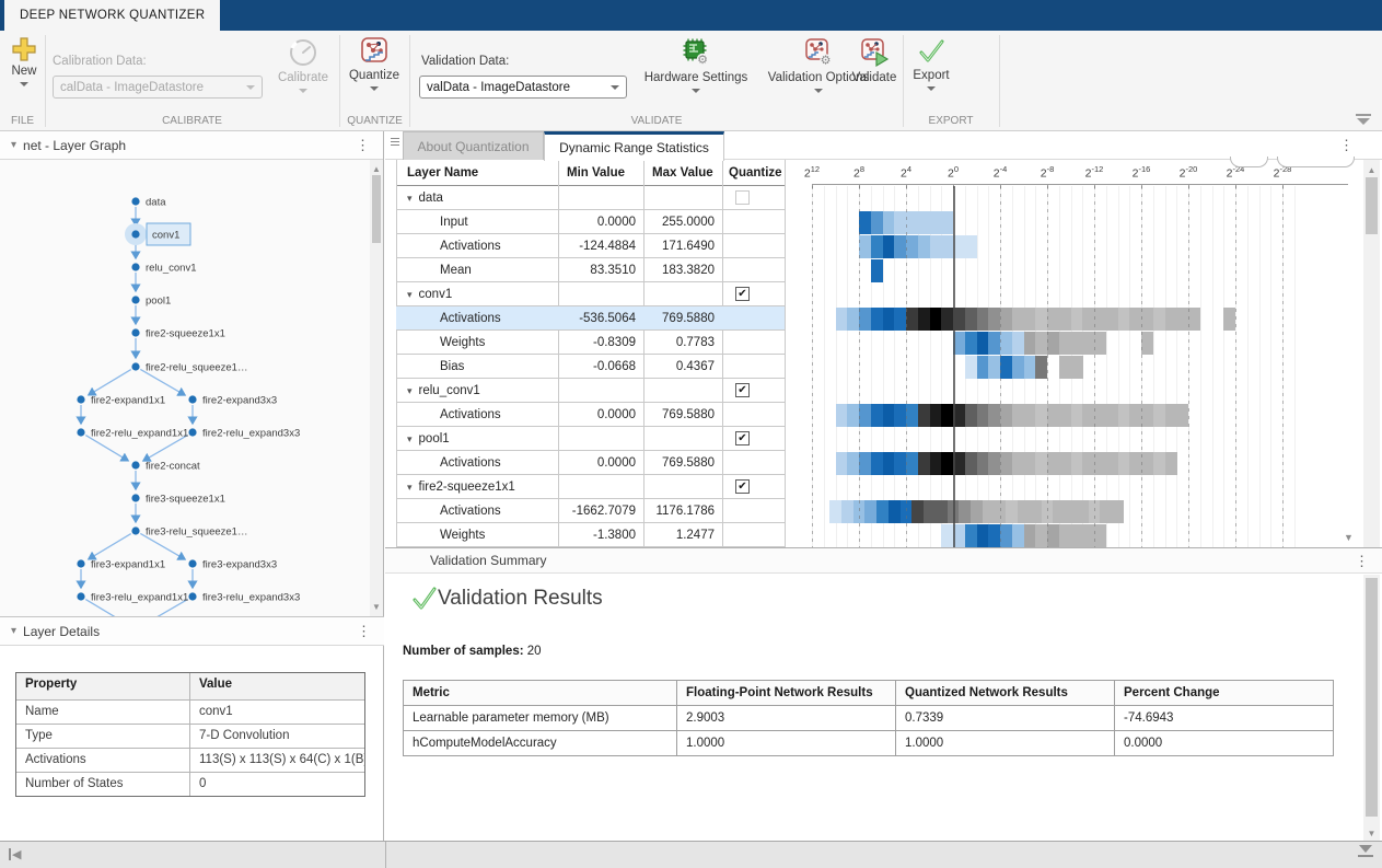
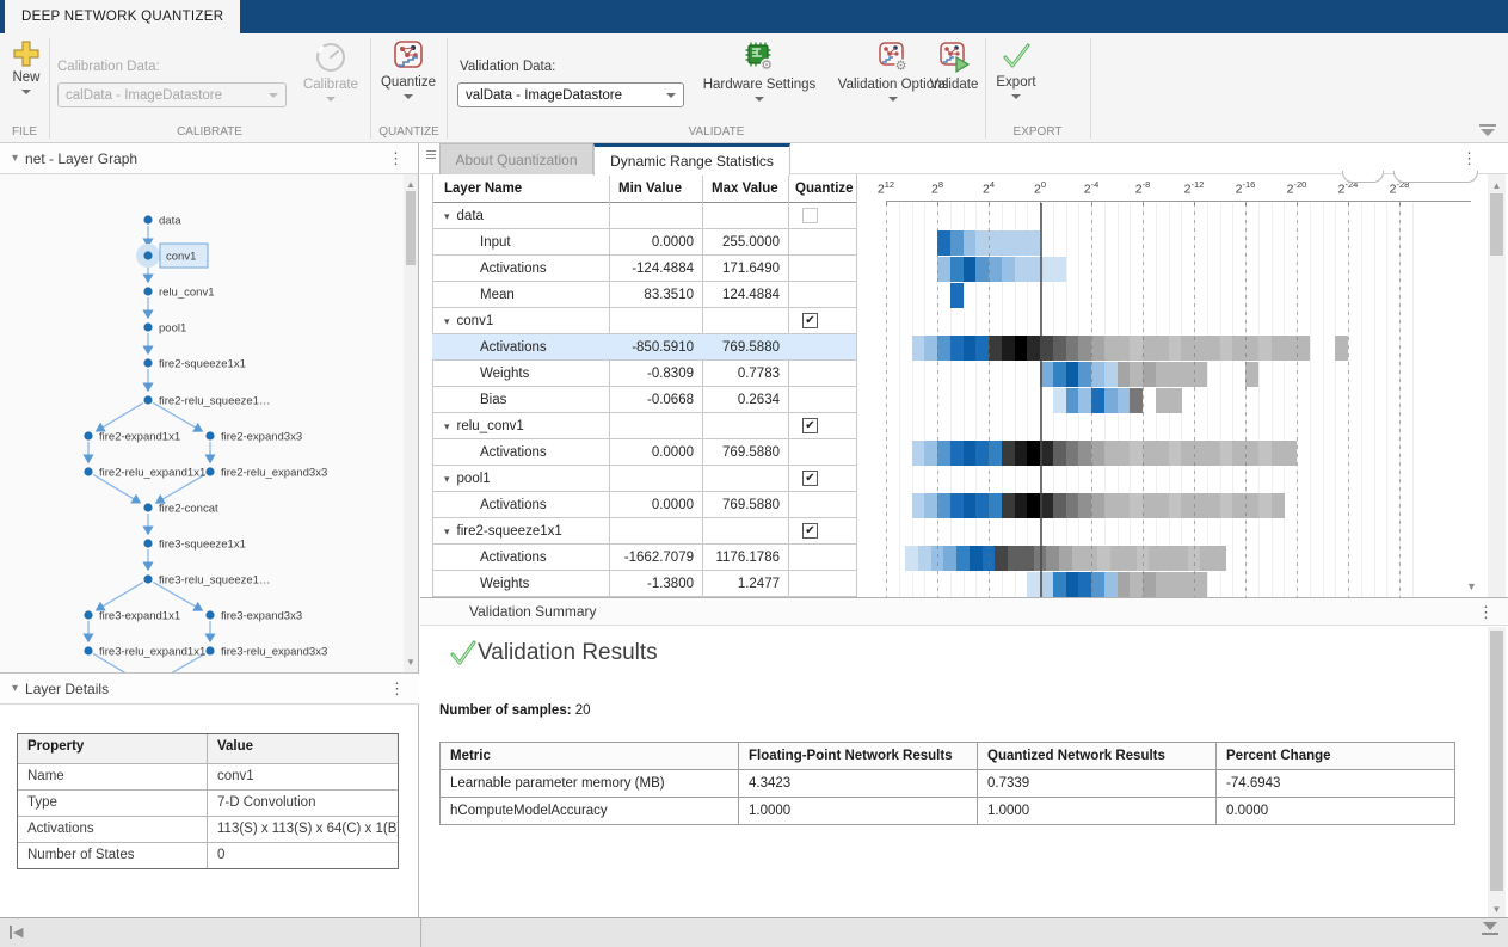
  DEEP NETWORK QUANTIZER
  New
  Calibration Data:
  calData - ImageDatastore
  Calibrate
  Quantize
  Validation Data:
  valData - ImageDatastore
  ⚙
  Hardware Settings
  ⚙
  Validation Options
  Validate
  Export
  FILE
  CALIBRATE
  QUANTIZE
  VALIDATE
  EXPORT
  ▾
  net - Layer Graph
  ⋮
  data
  conv1
  relu_conv1
  pool1
  fire2-squeeze1x1
  fire2-relu_squeeze1…
  fire2-expand1x1
  fire2-expand3x3
  fire2-relu_expand1x1
  fire2-relu_expand3x3
  fire2-concat
  fire3-squeeze1x1
  fire3-relu_squeeze1…
  fire3-expand1x1
  fire3-expand3x3
  fire3-relu_expand1x1
  fire3-relu_expand3x3
  ▲
  ▼
  ▾
  Layer Details
  ⋮
  Property
  Value
  Name
  conv1
  Type
  7-D Convolution
  Activations
  113(S) x 113(S) x 64(C) x 1(B
  Number of States
  0
  About Quantization
  Dynamic Range Statistics
  ⋮
  Layer Name
  Min Value
  Max Value
  Quantize
  ▾
  data
  Input
  0.0000
  255.0000
  Activations
  -124.4884
  171.6490
  Mean
  83.3510
- 183.3820
+ 124.4884
  ▾
  conv1
  ✔
  Activations
- -536.5064
+ -850.5910
  769.5880
  Weights
  -0.8309
  0.7783
  Bias
  -0.0668
- 0.4367
+ 0.2634
  ▾
  relu_conv1
  ✔
  Activations
  0.0000
  769.5880
  ▾
  pool1
  ✔
  Activations
  0.0000
  769.5880
  ▾
  fire2-squeeze1x1
  ✔
  Activations
  -1662.7079
  1176.1786
  Weights
  -1.3800
  1.2477
  212
  28
  24
  20
  2-4
  2-8
  2-12
  2-16
  2-20
  2-24
  2-28
  ▼
  ▲
  Validation Summary
  ⋮
  Validation Results
  Number of samples: 20
  Metric	Floating-Point Network Results	Quantized Network Results	Percent Change
- Learnable parameter memory (MB)	2.9003	0.7339	-74.6943
+ Learnable parameter memory (MB)	4.3423	0.7339	-74.6943
  hComputeModelAccuracy	1.0000	1.0000	0.0000
  ▼
  ◀
